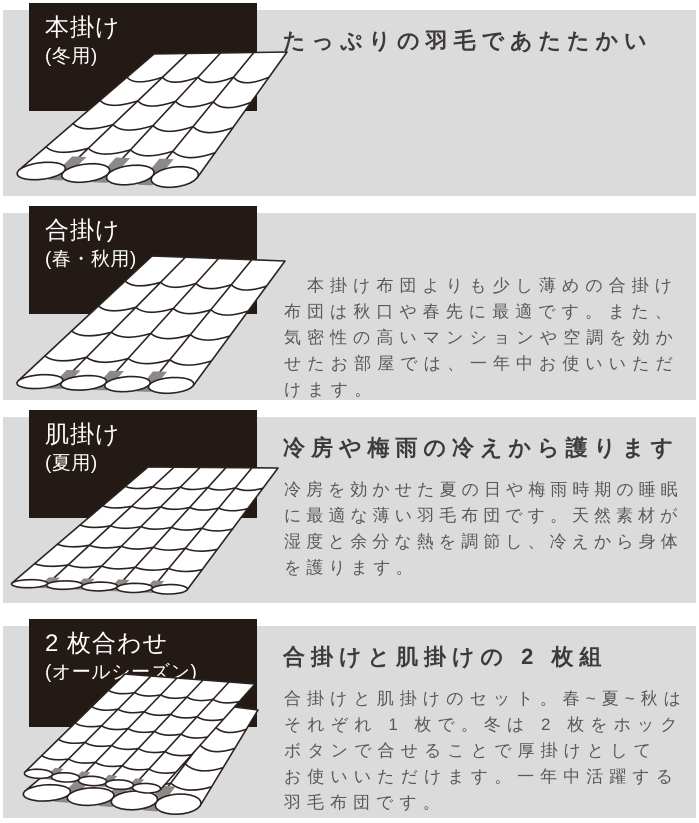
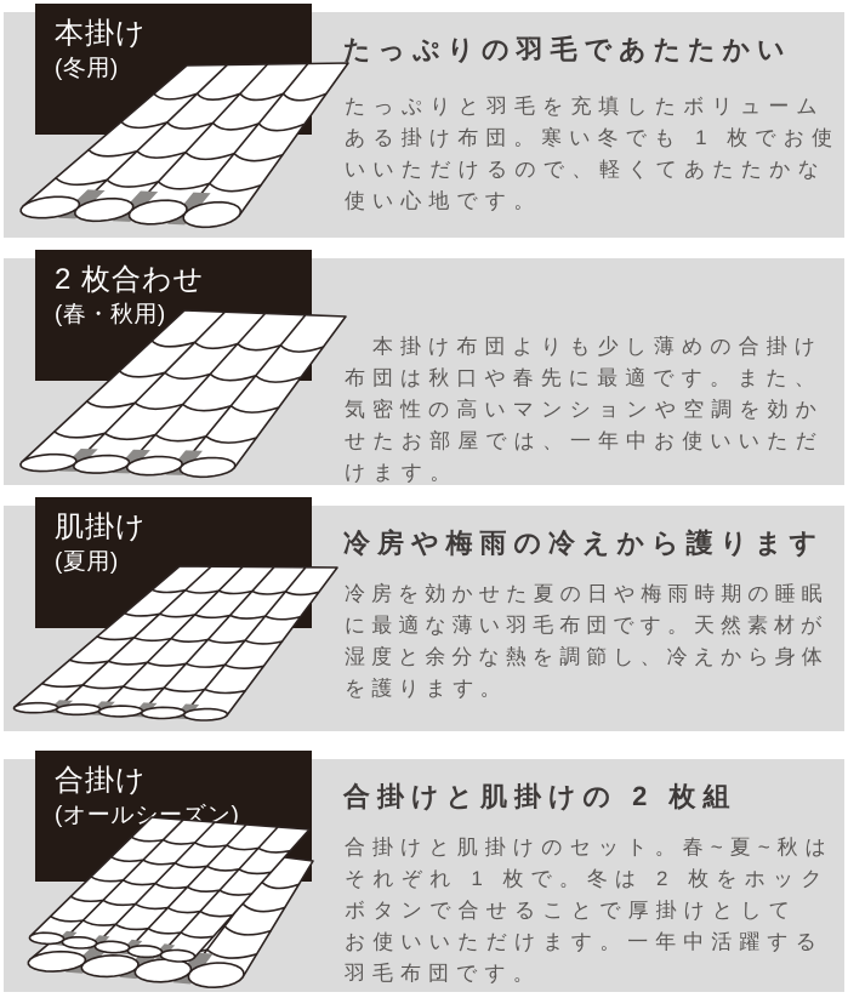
  本掛け
  (冬用)
  たっぷりの羽毛であたたかい
+ たっぷりと羽毛を充填したボリューム
+ ある掛け布団。寒い冬でも 1 枚でお使
+ いいただけるので、軽くてあたたかな
+ 使い心地です。
- 合掛け
+ 2 枚合わせ
  (春・秋用)
  本掛け布団よりも少し薄めの合掛け
  布団は秋口や春先に最適です。また、
  気密性の高いマンションや空調を効か
  せたお部屋では、一年中お使いいただ
  けます。
  肌掛け
  (夏用)
  冷房や梅雨の冷えから護ります
  冷房を効かせた夏の日や梅雨時期の睡眠
  に最適な薄い羽毛布団です。天然素材が
  湿度と余分な熱を調節し、冷えから身体
  を護ります。
- 2 枚合わせ
+ 合掛け
  (オールシーズン)
  合掛けと肌掛けの 2 枚組
  合掛けと肌掛けのセット。春~夏~秋は
  それぞれ 1 枚で。冬は 2 枚をホック
  ボタンで合せることで厚掛けとして
  お使いいただけます。一年中活躍する
  羽毛布団です。
